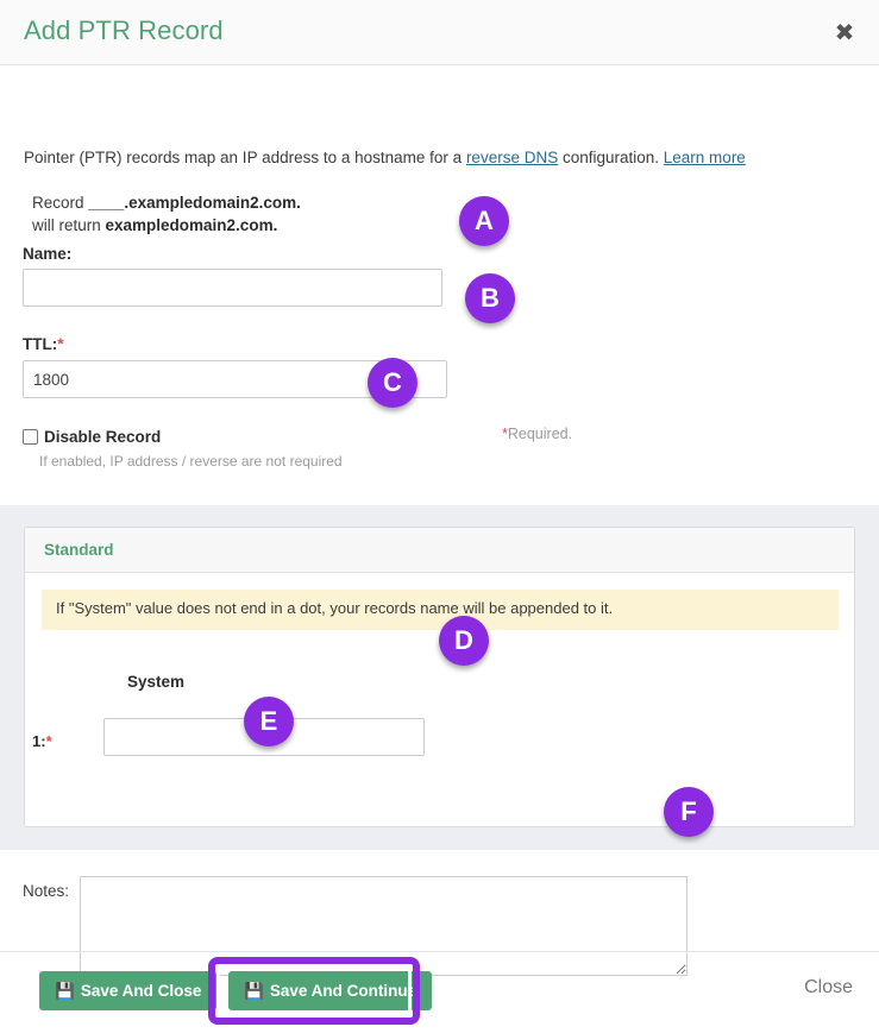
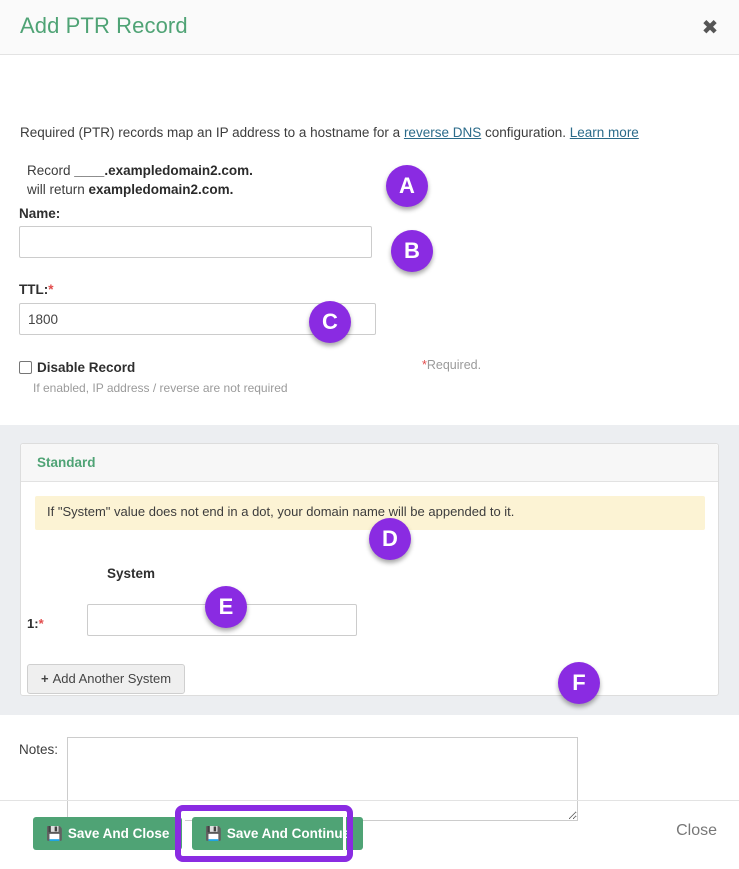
  Add PTR Record
  ✖
- Pointer (PTR) records map an IP address to a hostname for a reverse DNS configuration. Learn more
+ Required (PTR) records map an IP address to a hostname for a reverse DNS configuration. Learn more
  Record ____.exampledomain2.com.
  will return exampledomain2.com.
  Name:
  TTL:*
  1800
  Disable Record
  If enabled, IP address / reverse are not required
  *Required.
  Standard
- If "System" value does not end in a dot, your records name will be appended to it.
+ If "System" value does not end in a dot, your domain name will be appended to it.
  System
  1:*
+ + Add Another System
  Notes:
  💾 Save And Close
  💾 Save And Continue
  Close
  A
  B
  C
  D
  E
  F
